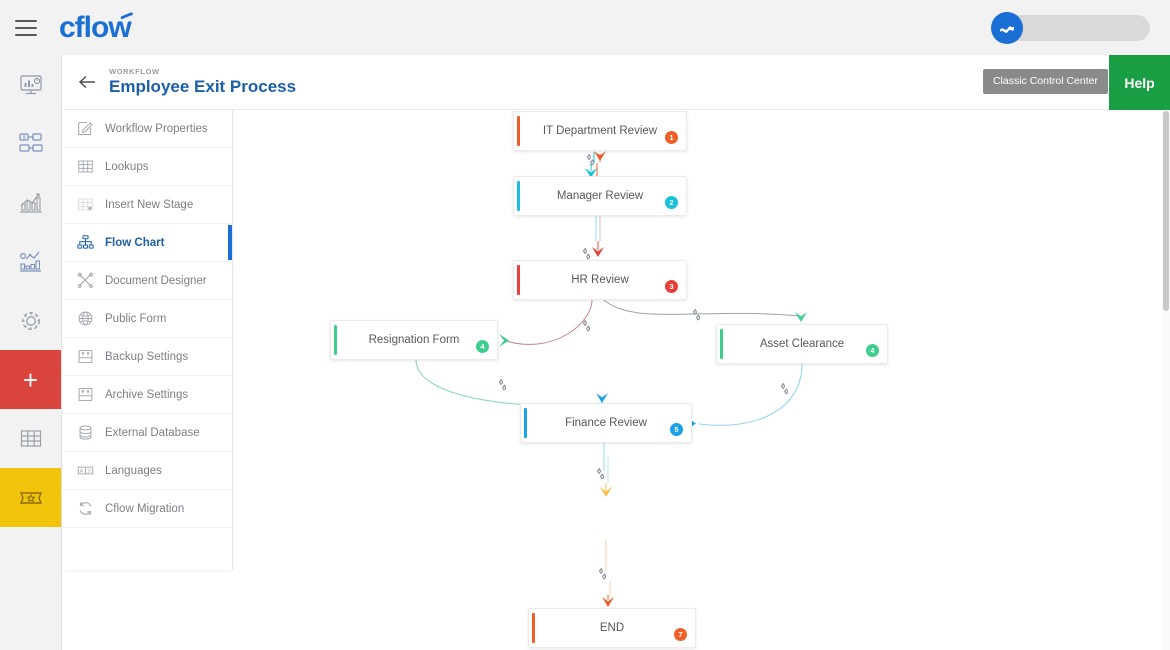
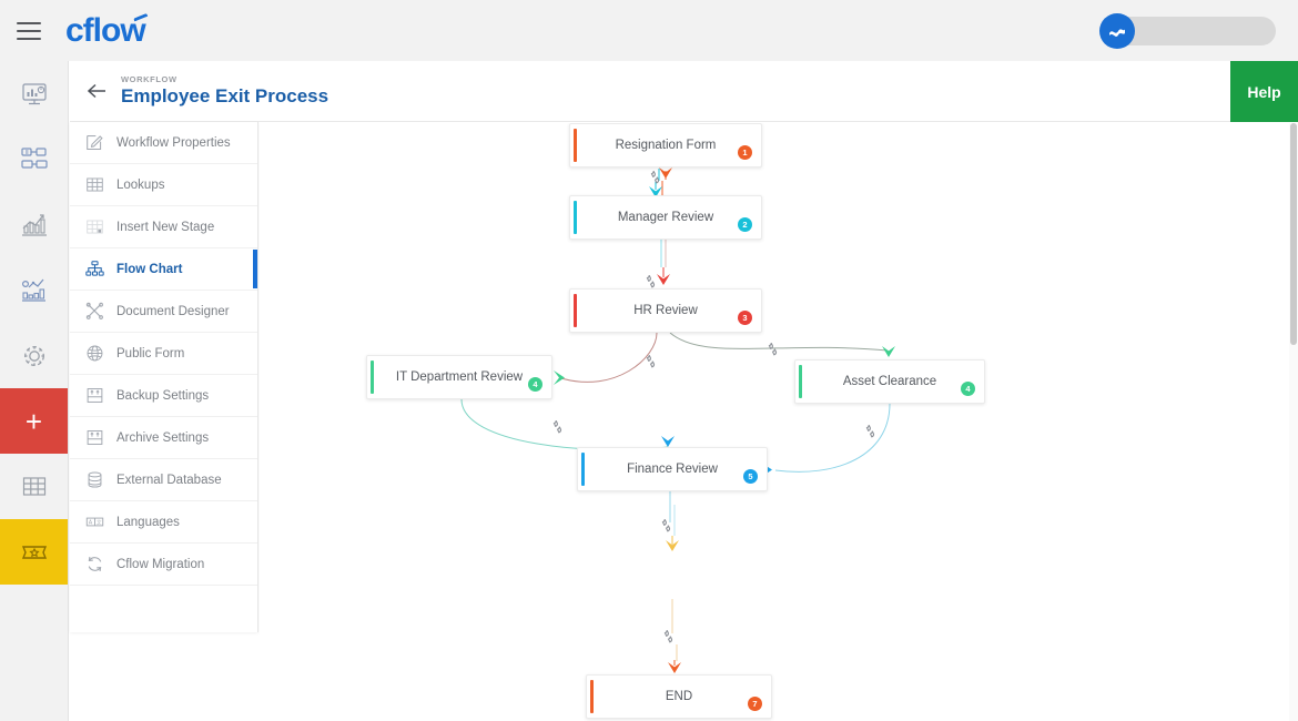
  cflow
  +
  WORKFLOW
  Employee Exit Process
- Classic Control Center
  Help
  Workflow Properties
  Lookups
  Insert New Stage
  Flow Chart
  Document Designer
  Public Form
  Backup Settings
  Archive Settings
  External Database
  Languages
  Cflow Migration
- IT Department Review
+ Resignation Form
  1
  Manager Review
  2
  HR Review
  3
- Resignation Form
+ IT Department Review
  4
  Asset Clearance
  4
  Finance Review
  5
  END
  7
